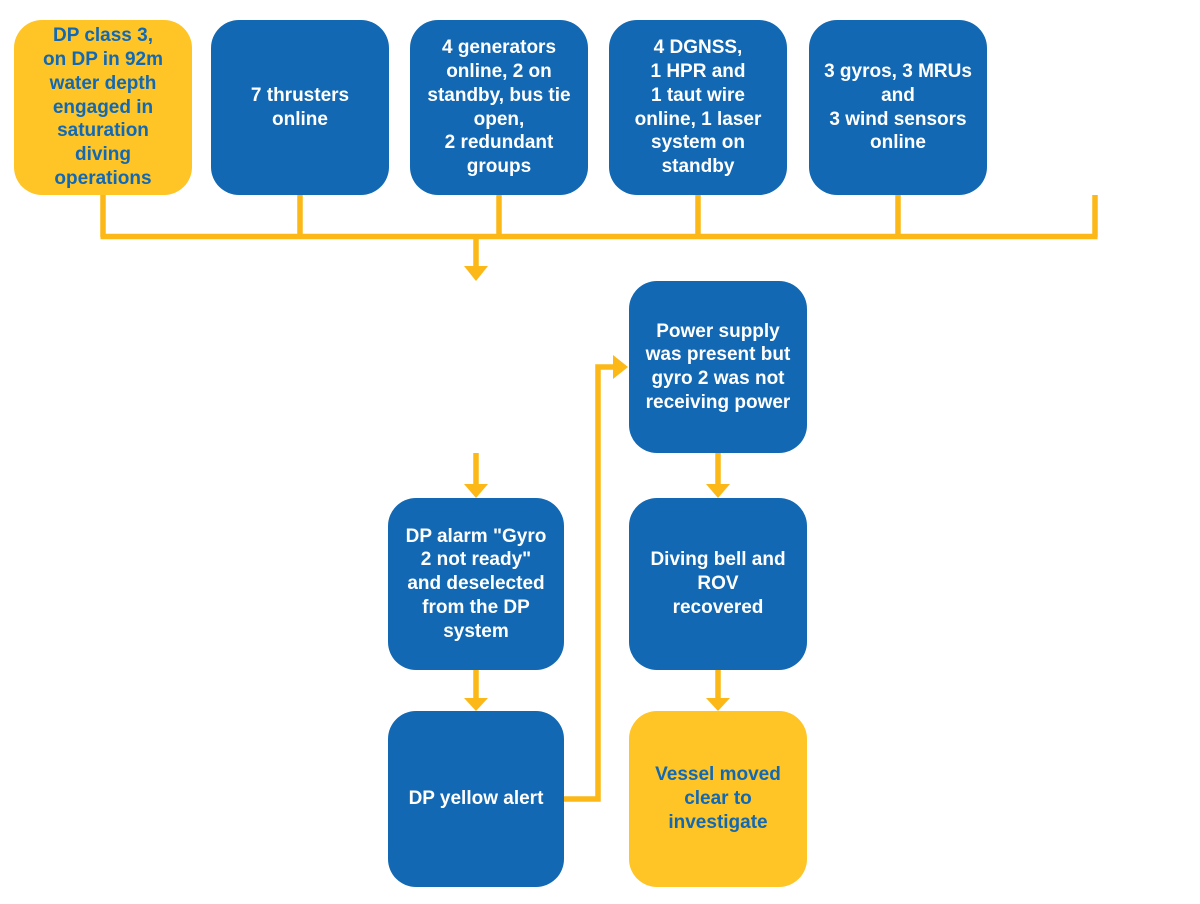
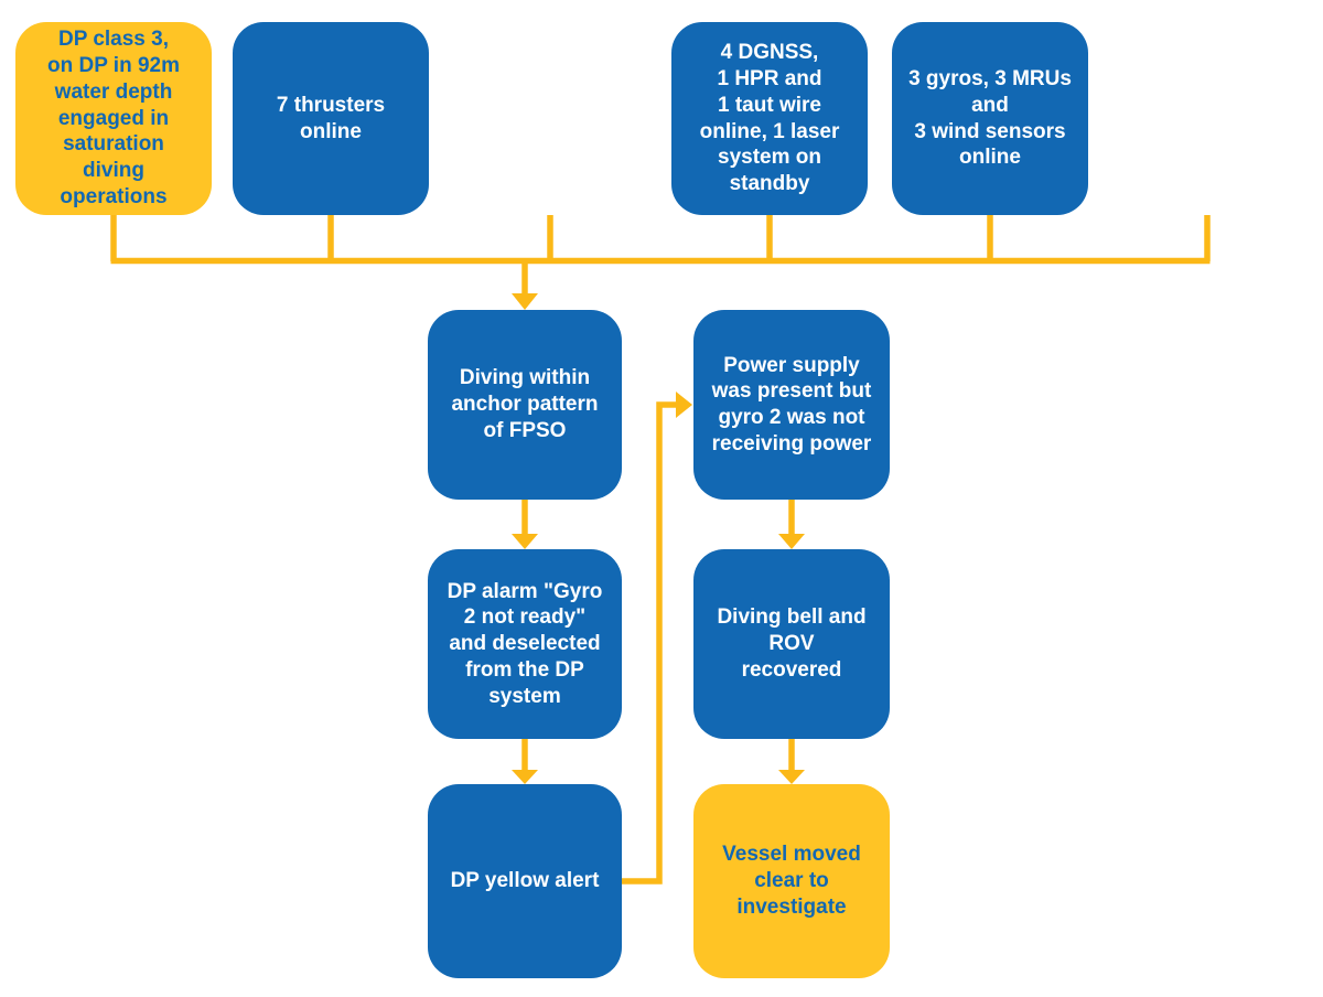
  DP class 3,
  on DP in 92m
  water depth
  engaged in
  saturation
  diving
  operations
  7 thrusters
  online
- 4 generators
- online, 2 on
- standby, bus tie
- open,
- 2 redundant
- groups
  4 DGNSS,
  1 HPR and
  1 taut wire
  online, 1 laser
  system on
  standby
  3 gyros, 3 MRUs
  and
  3 wind sensors
  online
+ Diving within
+ anchor pattern
+ of FPSO
  DP alarm "Gyro
  2 not ready"
  and deselected
  from the DP
  system
  DP yellow alert
  Power supply
  was present but
  gyro 2 was not
  receiving power
  Diving bell and
  ROV
  recovered
  Vessel moved
  clear to
  investigate
